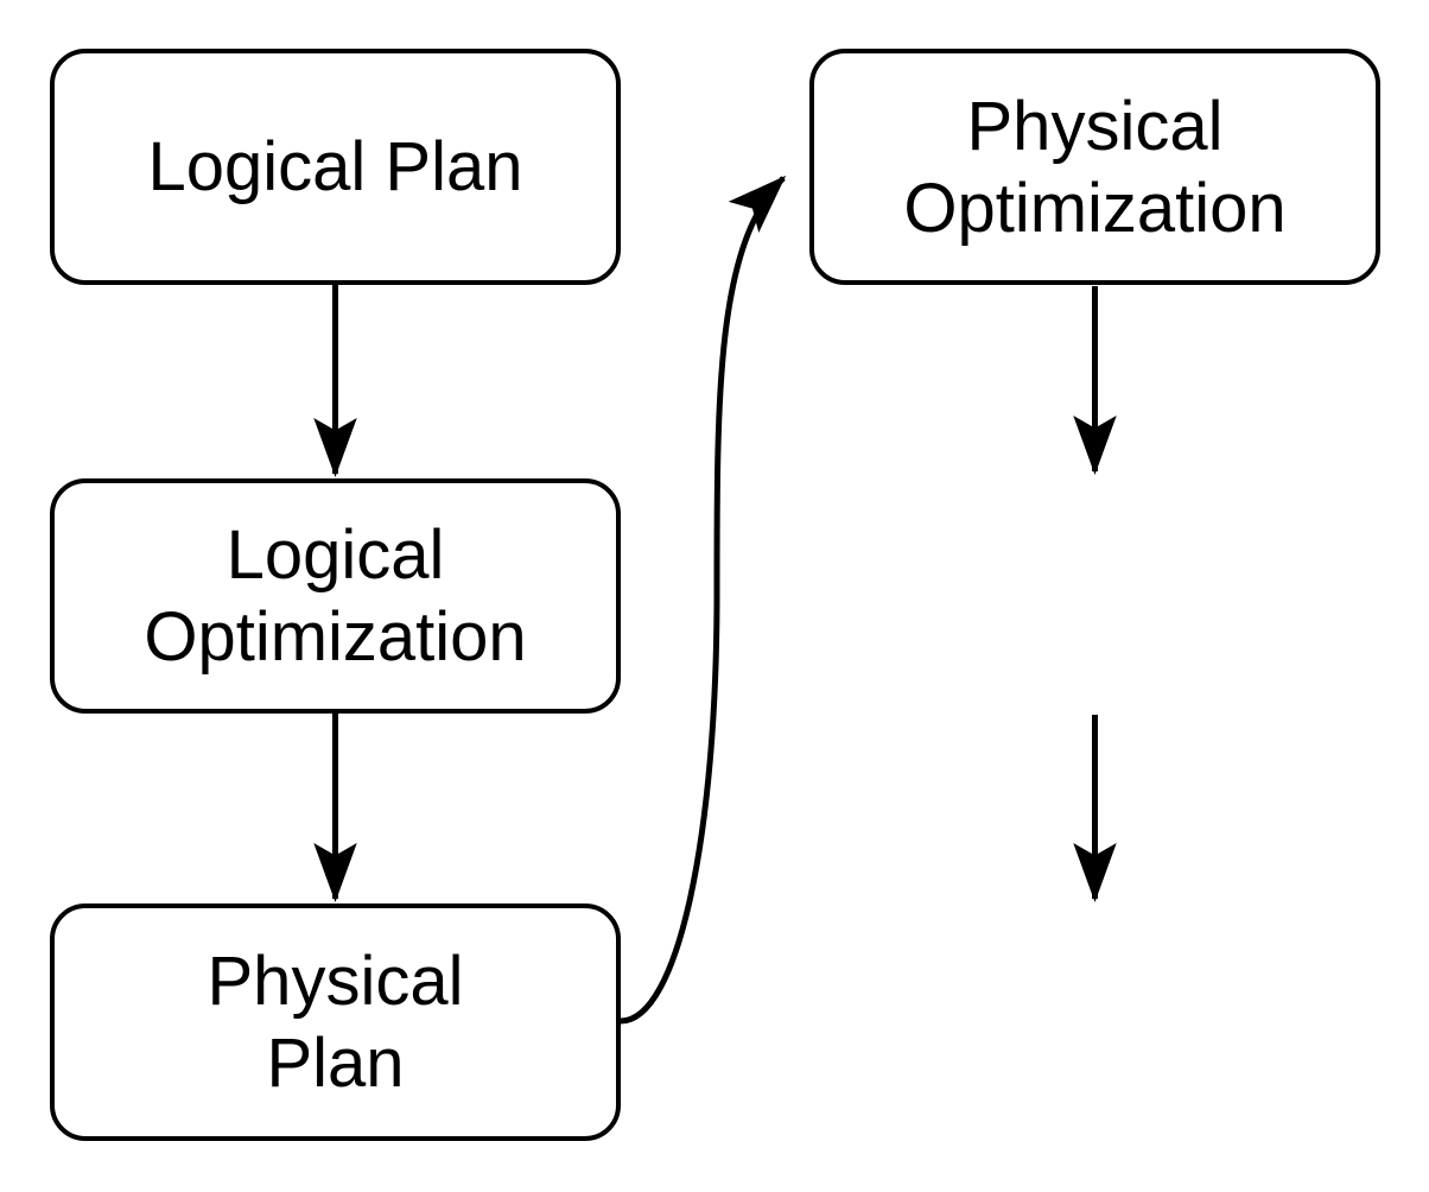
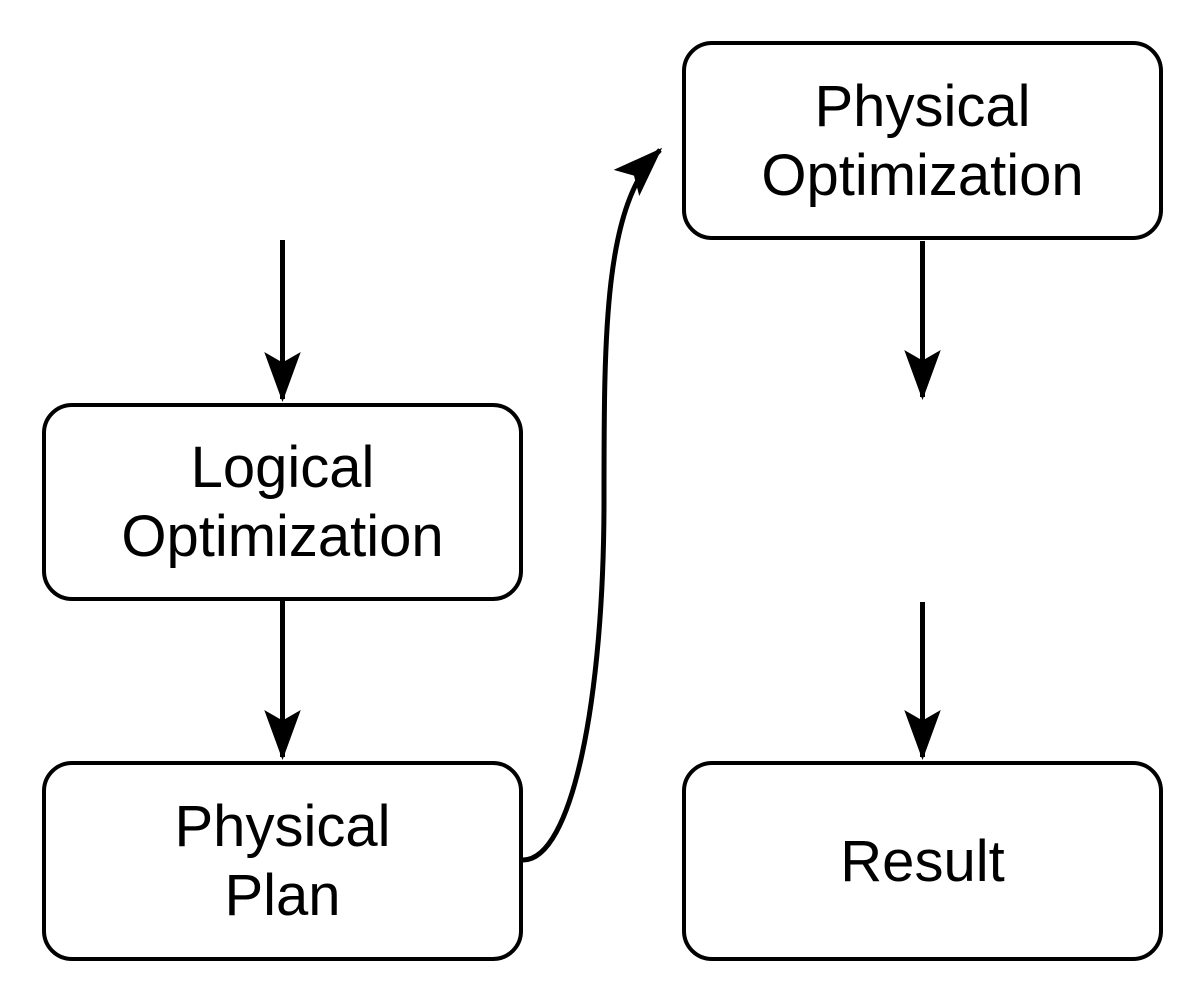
- Logical Plan
  Logical
  Optimization
  Physical
  Plan
  Physical
  Optimization
+ Result
